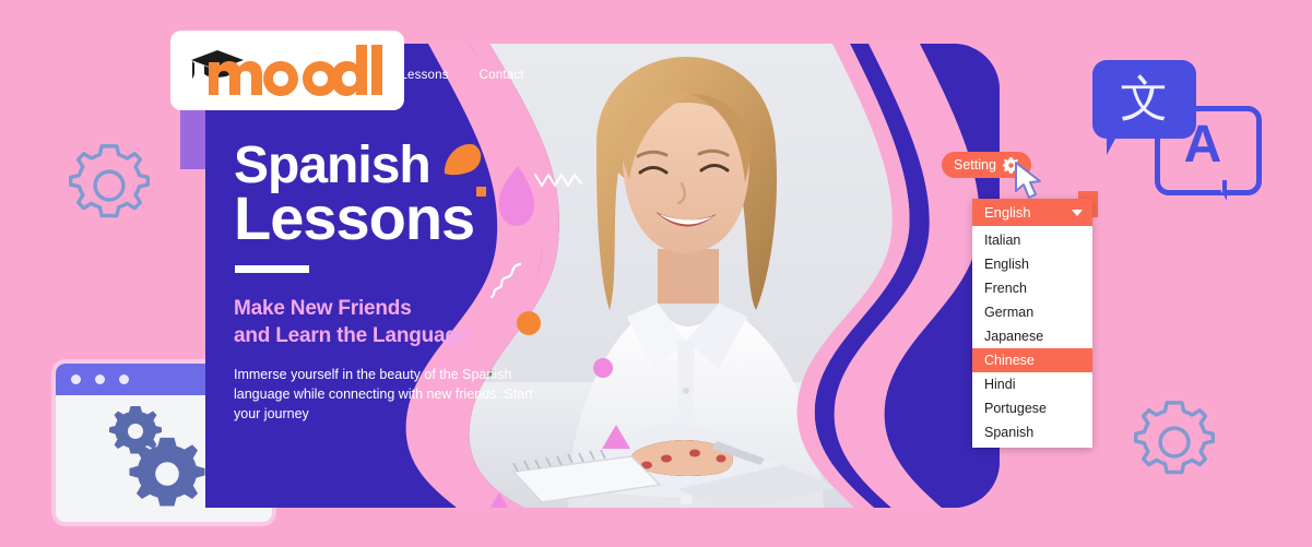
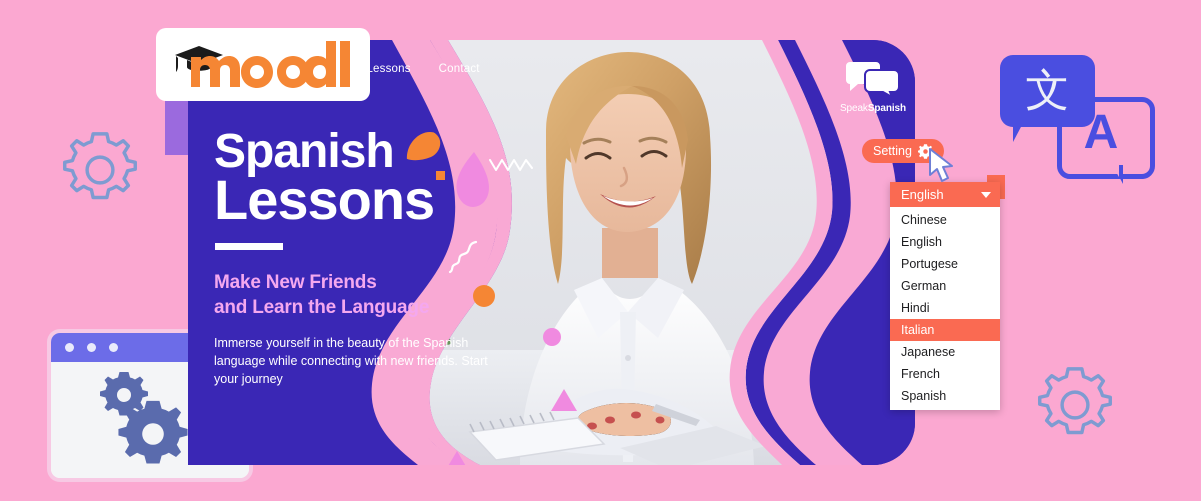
  A
  文
  essons
  Contact
  Spanish
  Lessons
  Make New Friends
  and Learn the Language
  Immerse yourself in the beauty of the Spanish language while connecting with new friends. Start your journey
+ SpeakSpanish
  Setting
  English
- Italian
+ Chinese
  English
- French
+ Portugese
  German
- Japanese
+ Hindi
- Chinese
+ Italian
- Hindi
+ Japanese
- Portugese
+ French
  Spanish
